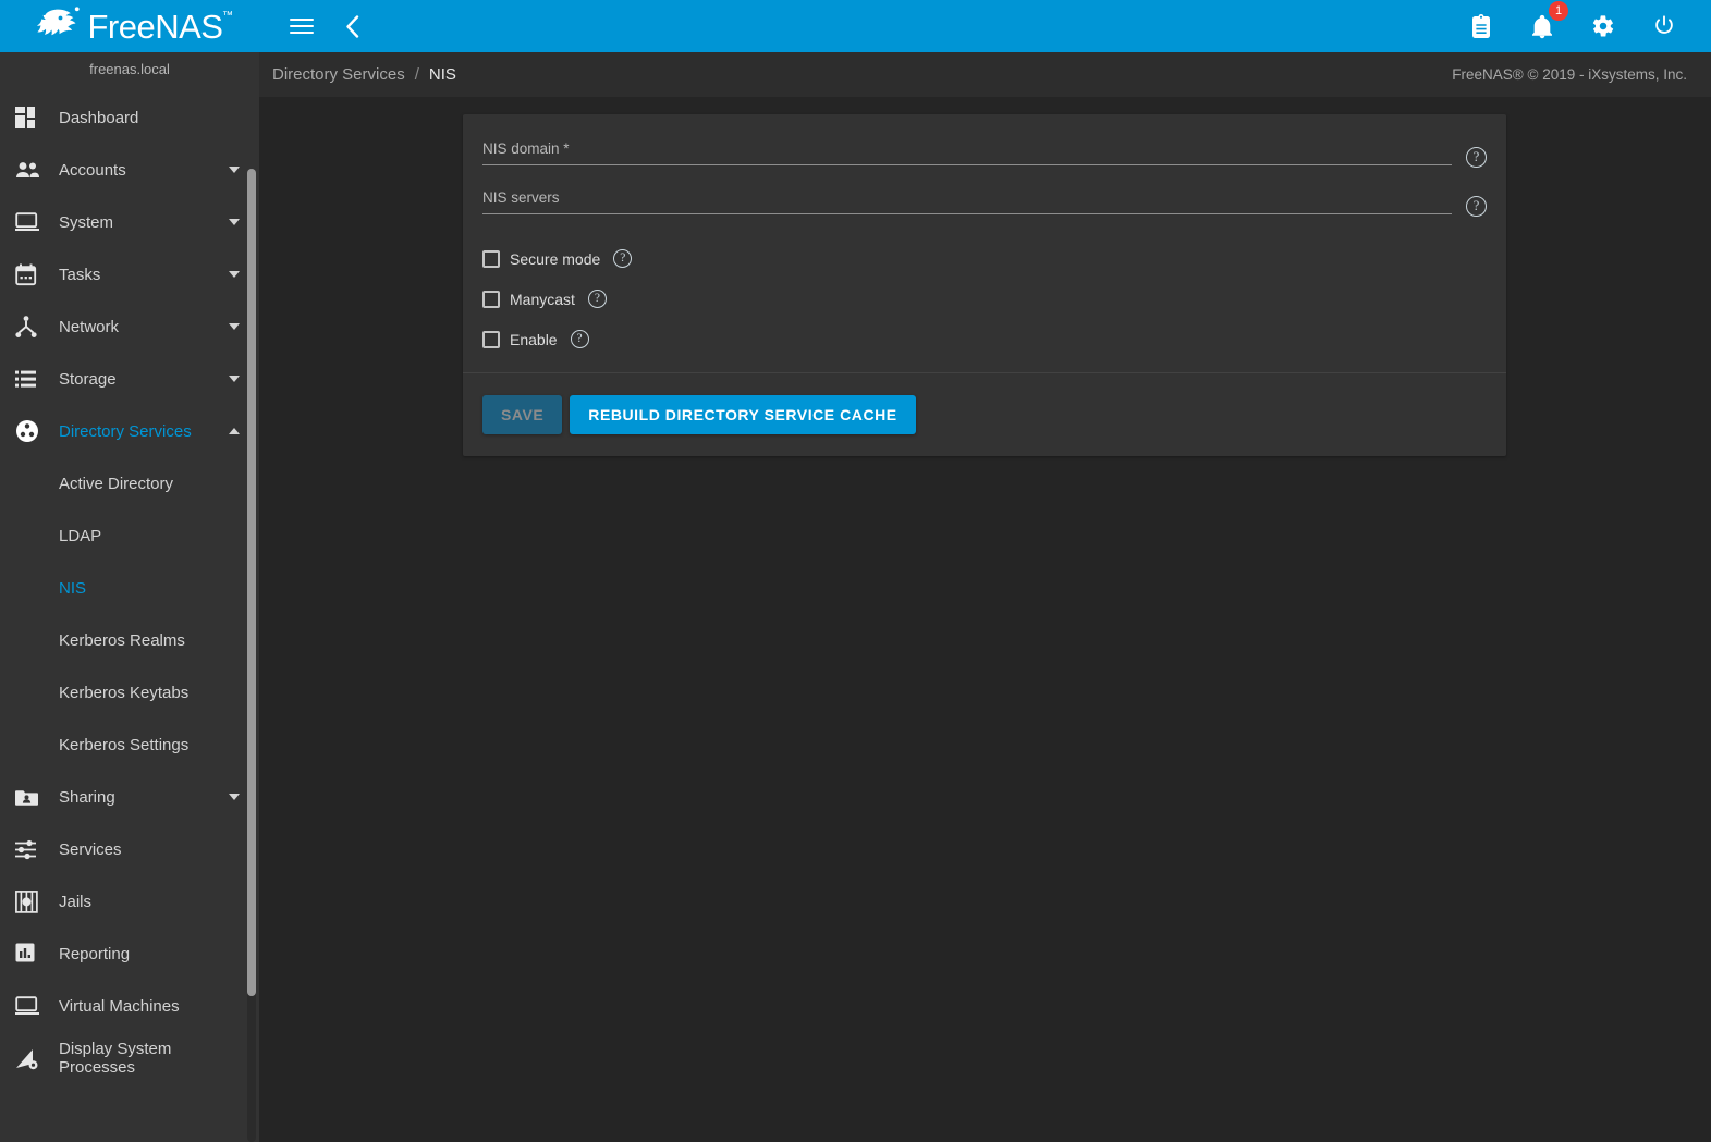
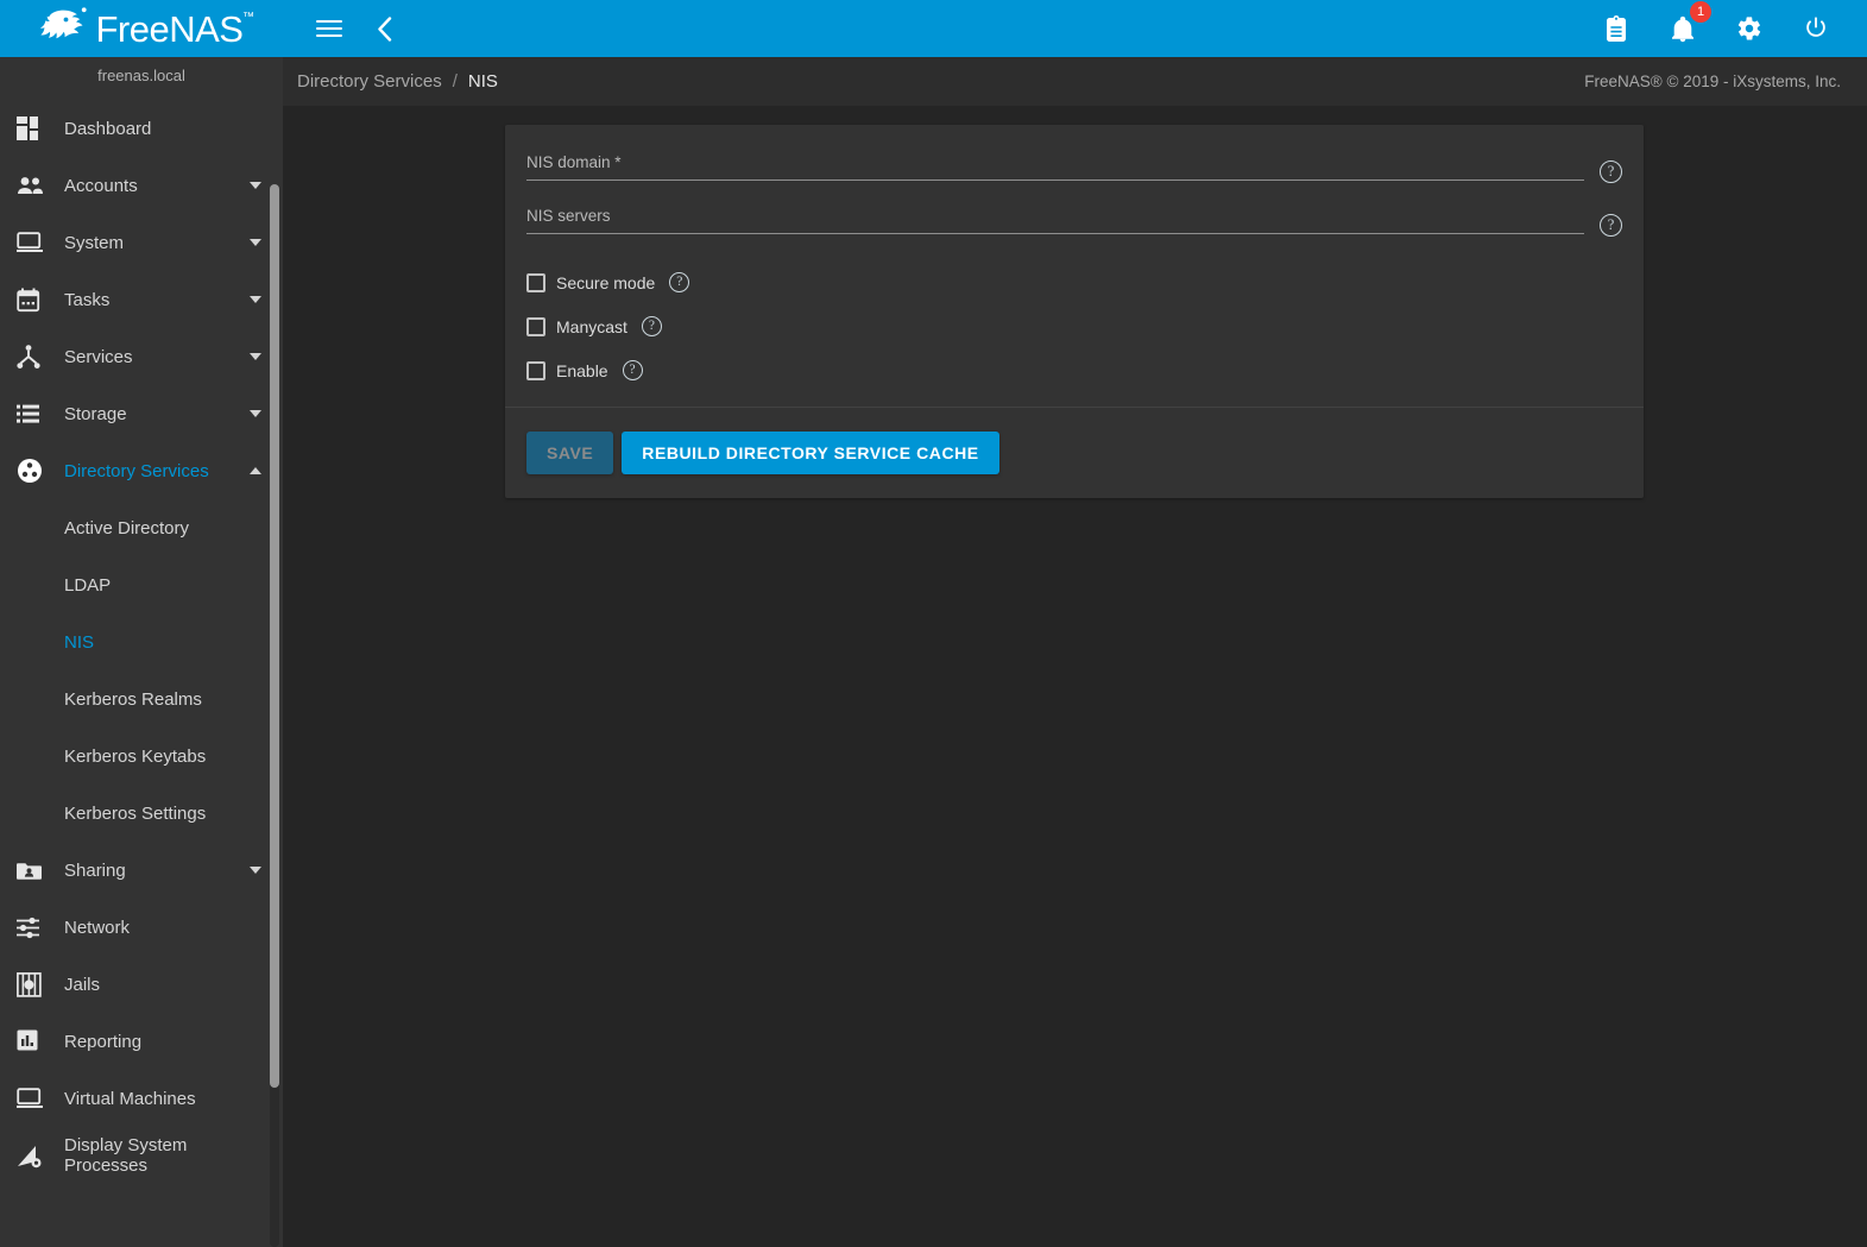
  FreeNAS
  ™
  1
  freenas.local
  Dashboard
  Accounts
  System
  Tasks
- Network
+ Services
  Storage
  Directory Services
  Active Directory
  LDAP
  NIS
  Kerberos Realms
  Kerberos Keytabs
  Kerberos Settings
  Sharing
- Services
+ Network
  Jails
  Reporting
  Virtual Machines
  Display System Processes
  Directory Services
  /
  NIS
  FreeNAS® © 2019 - iXsystems, Inc.
  NIS domain *
  ?
  NIS servers
  ?
  Secure mode
  ?
  Manycast
  ?
  Enable
  ?
  SAVE
  REBUILD DIRECTORY SERVICE CACHE
